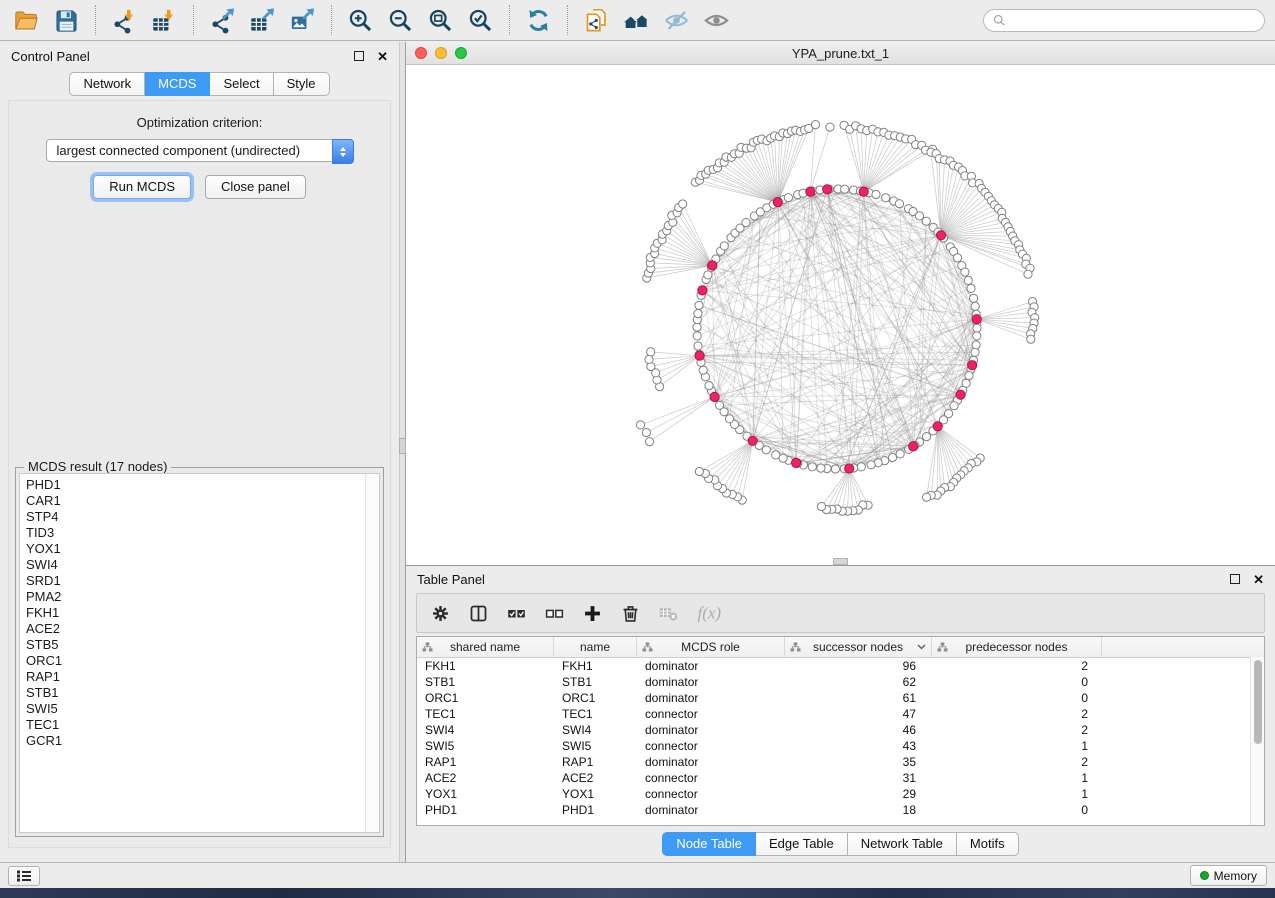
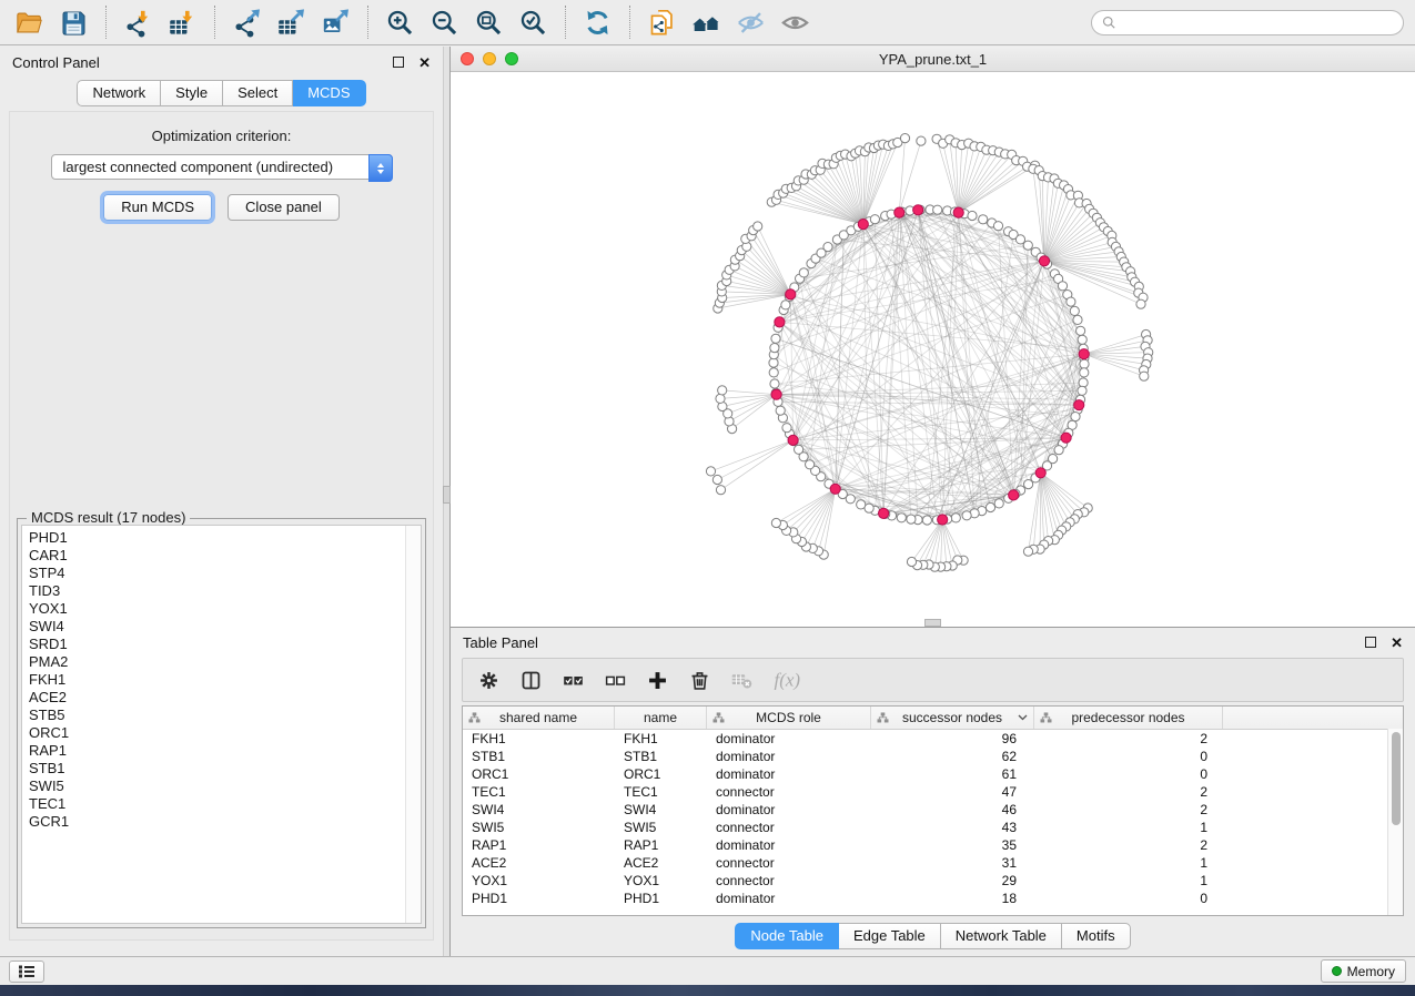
  Control Panel
  ✕
  Network
- MCDS
+ Style
  Select
- Style
+ MCDS
  Optimization criterion:
  largest connected component (undirected)
  Run MCDS
  Close panel
  MCDS result (17 nodes)
  PHD1
  CAR1
  STP4
  TID3
  YOX1
  SWI4
  SRD1
  PMA2
  FKH1
  ACE2
  STB5
  ORC1
  RAP1
  STB1
  SWI5
  TEC1
  GCR1
  YPA_prune.txt_1
  Table Panel
  ✕
  f(x)
  shared name
  name
  MCDS role
  successor nodes
  predecessor nodes
  FKH1
  FKH1
  dominator
  96
  2
  STB1
  STB1
  dominator
  62
  0
  ORC1
  ORC1
  dominator
  61
  0
  TEC1
  TEC1
  connector
  47
  2
  SWI4
  SWI4
  dominator
  46
  2
  SWI5
  SWI5
  connector
  43
  1
  RAP1
  RAP1
  dominator
  35
  2
  ACE2
  ACE2
  connector
  31
  1
  YOX1
  YOX1
  connector
  29
  1
  PHD1
  PHD1
  dominator
  18
  0
  Node Table
  Edge Table
  Network Table
  Motifs
  Memory
